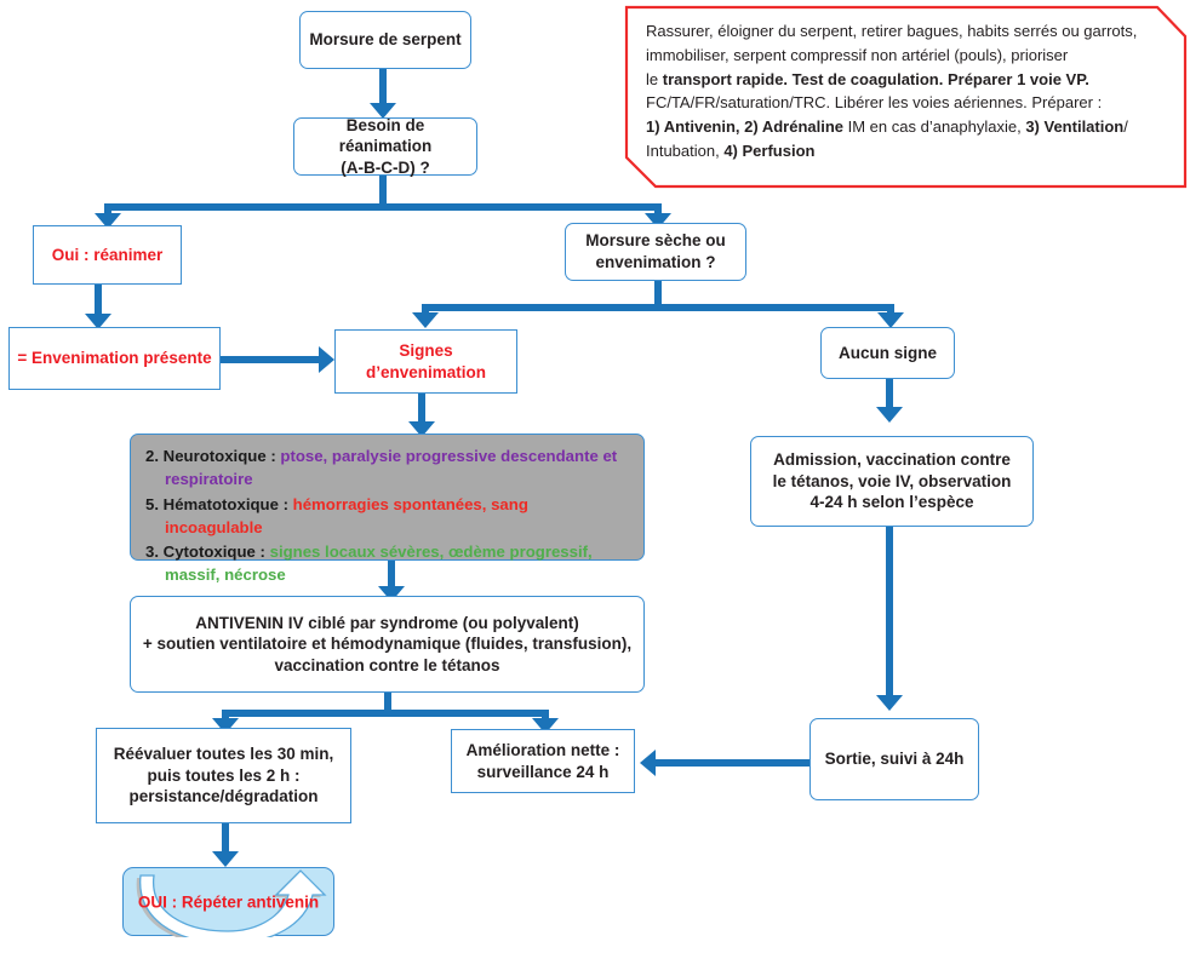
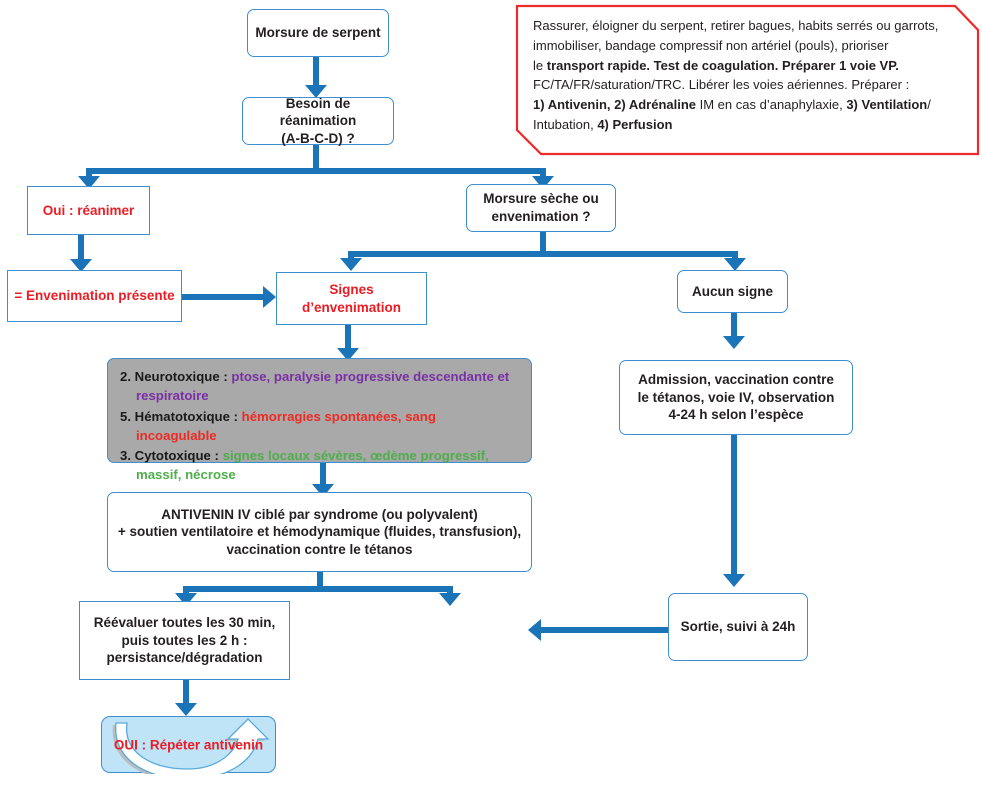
  Rassurer, éloigner du serpent, retirer bagues, habits serrés ou garrots,
- immobiliser, serpent compressif non artériel (pouls), prioriser
+ immobiliser, bandage compressif non artériel (pouls), prioriser
  le transport rapide. Test de coagulation. Préparer 1 voie VP.
  FC/TA/FR/saturation/TRC. Libérer les voies aériennes. Préparer :
  1) Antivenin, 2) Adrénaline IM en cas d’anaphylaxie, 3) Ventilation/
  Intubation, 4) Perfusion
  Morsure de serpent
  Besoin de réanimation
  (A-B-C-D) ?
  Oui : réanimer
  = Envenimation présente
  Morsure sèche ou
  envenimation ?
  Signes d’envenimation
  Aucun signe
  Admission, vaccination contre
  le tétanos, voie IV, observation
  4-24 h selon l’espèce
  2. Neurotoxique : ptose, paralysie progressive descendante et respiratoire
  5. Hématotoxique : hémorragies spontanées, sang incoagulable
  3. Cytotoxique : signes locaux sévères, œdème progressif, massif, nécrose
  ANTIVENIN IV ciblé par syndrome (ou polyvalent)
  + soutien ventilatoire et hémodynamique (fluides, transfusion),
  vaccination contre le tétanos
  Réévaluer toutes les 30 min,
  puis toutes les 2 h :
  persistance/dégradation
- Amélioration nette :
- surveillance 24 h
  Sortie, suivi à 24h
  OUI : Répéter antivenin
